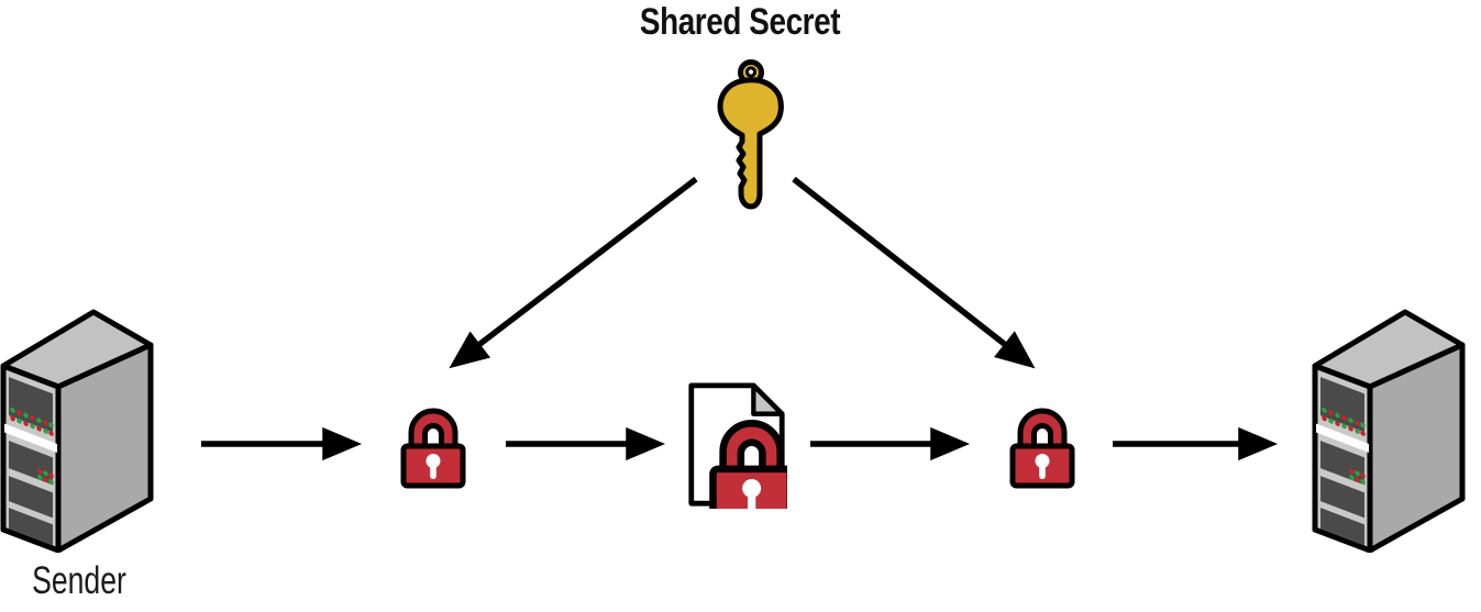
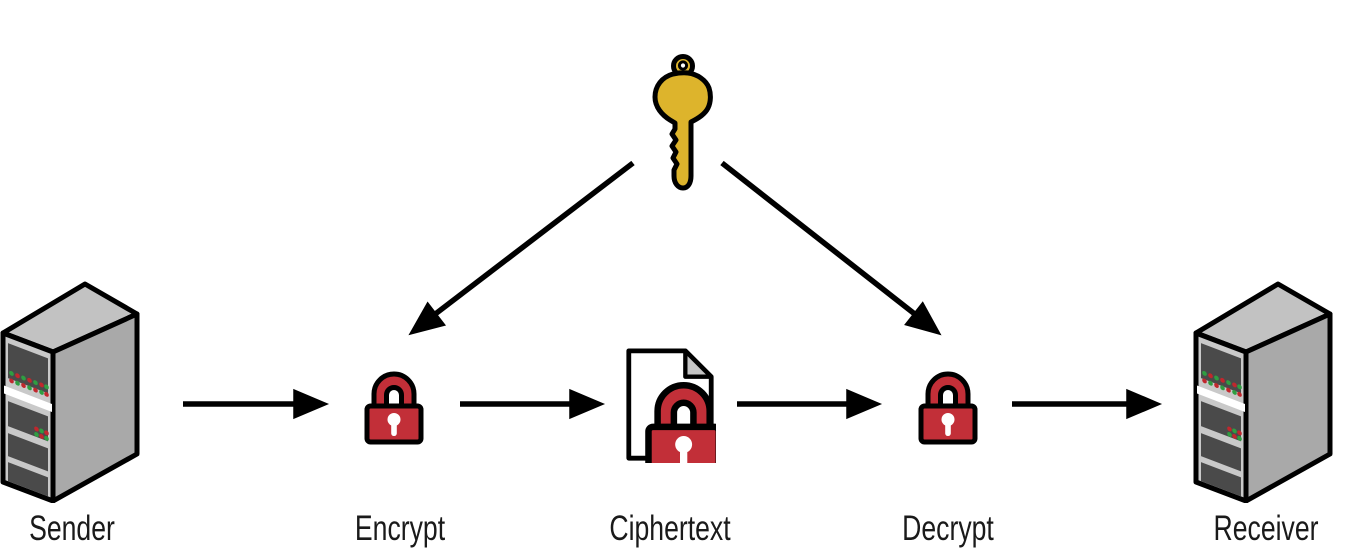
- Shared Secret
  Sender
+ Encrypt
+ Ciphertext
+ Decrypt
+ Receiver
